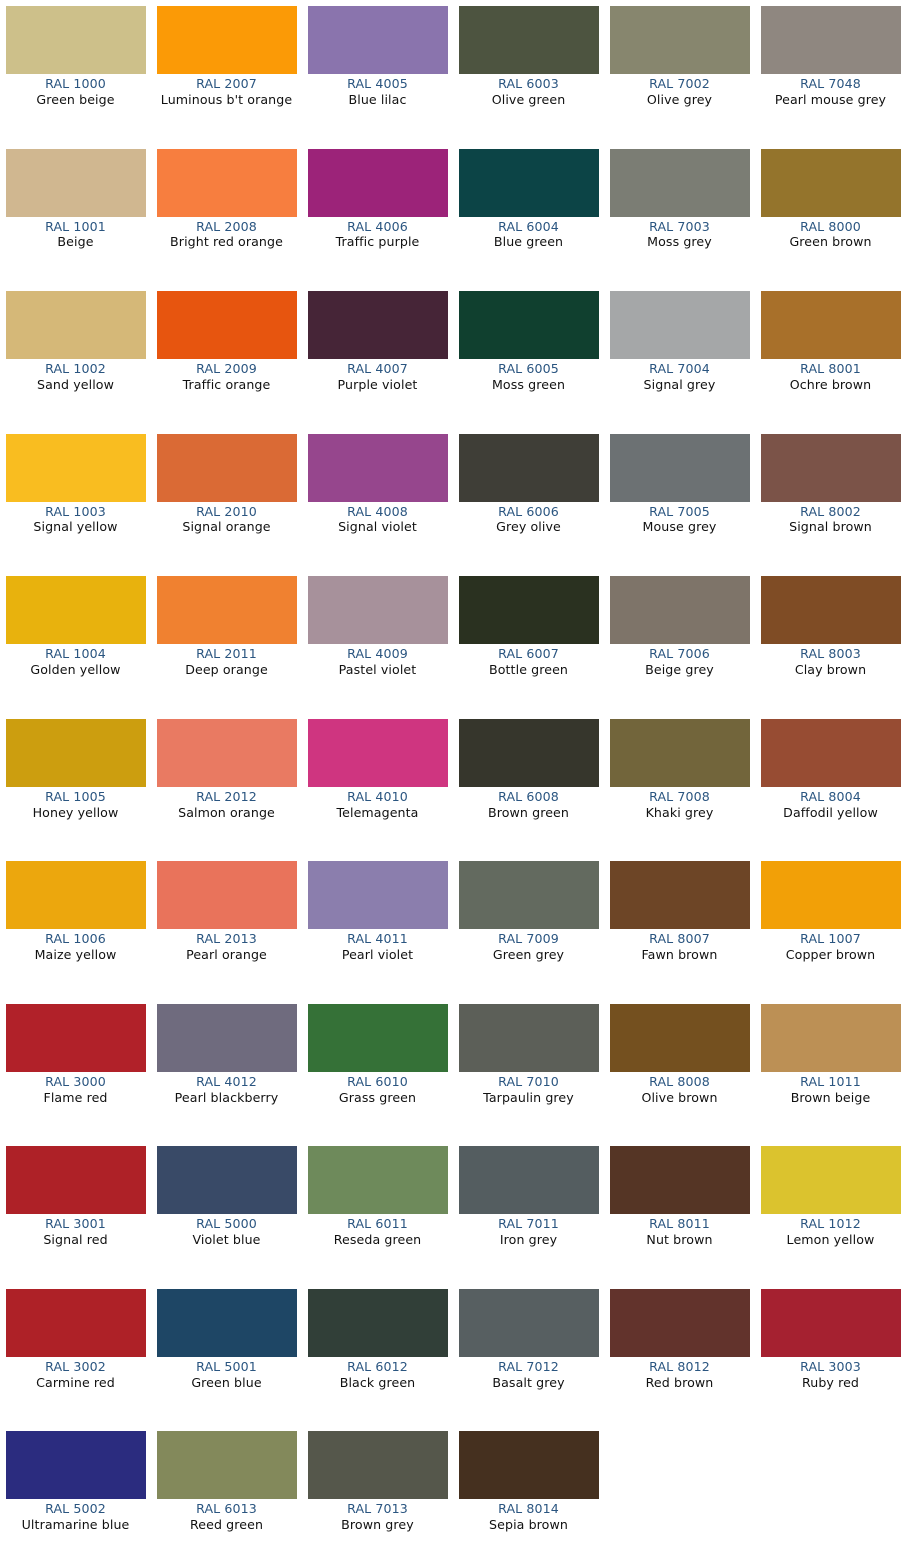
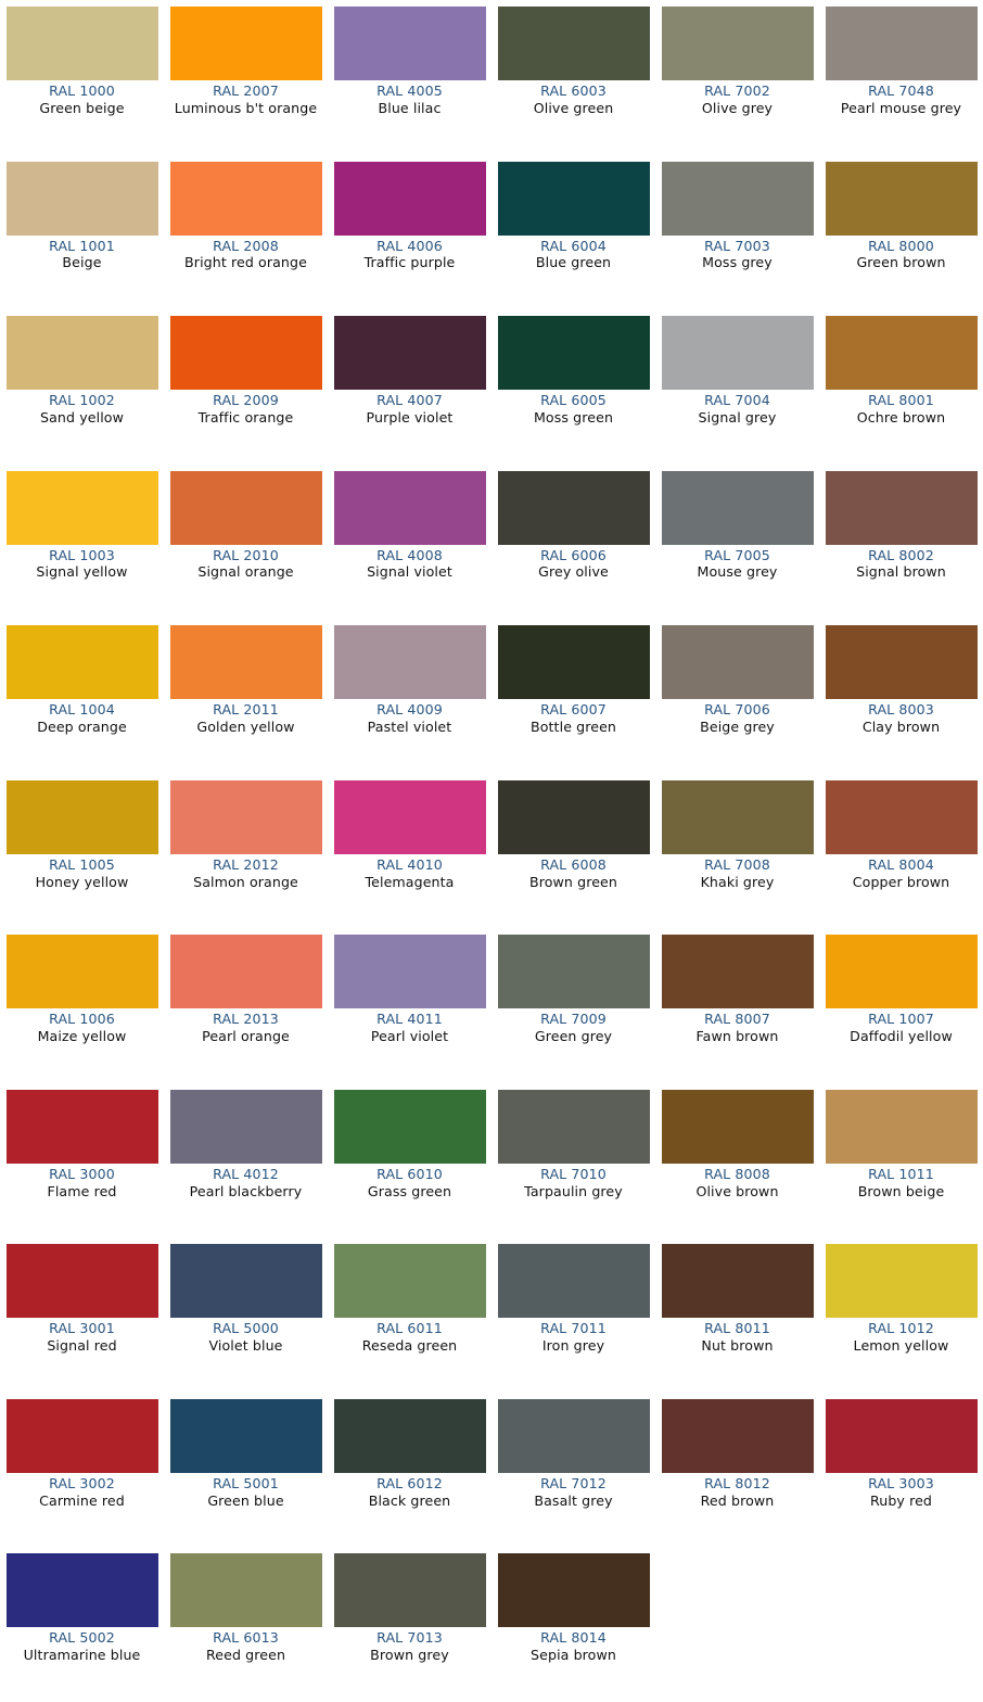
  RAL 1000
  Green beige
  RAL 2007
  Luminous b't orange
  RAL 4005
  Blue lilac
  RAL 6003
  Olive green
  RAL 7002
  Olive grey
  RAL 7048
  Pearl mouse grey
  RAL 1001
  Beige
  RAL 2008
  Bright red orange
  RAL 4006
  Traffic purple
  RAL 6004
  Blue green
  RAL 7003
  Moss grey
  RAL 8000
  Green brown
  RAL 1002
  Sand yellow
  RAL 2009
  Traffic orange
  RAL 4007
  Purple violet
  RAL 6005
  Moss green
  RAL 7004
  Signal grey
  RAL 8001
  Ochre brown
  RAL 1003
  Signal yellow
  RAL 2010
  Signal orange
  RAL 4008
  Signal violet
  RAL 6006
  Grey olive
  RAL 7005
  Mouse grey
  RAL 8002
  Signal brown
  RAL 1004
- Golden yellow
+ Deep orange
  RAL 2011
- Deep orange
+ Golden yellow
  RAL 4009
  Pastel violet
  RAL 6007
  Bottle green
  RAL 7006
  Beige grey
  RAL 8003
  Clay brown
  RAL 1005
  Honey yellow
  RAL 2012
  Salmon orange
  RAL 4010
  Telemagenta
  RAL 6008
  Brown green
  RAL 7008
  Khaki grey
  RAL 8004
- Daffodil yellow
+ Copper brown
  RAL 1006
  Maize yellow
  RAL 2013
  Pearl orange
  RAL 4011
  Pearl violet
  RAL 7009
  Green grey
  RAL 8007
  Fawn brown
  RAL 1007
- Copper brown
+ Daffodil yellow
  RAL 3000
  Flame red
  RAL 4012
  Pearl blackberry
  RAL 6010
  Grass green
  RAL 7010
  Tarpaulin grey
  RAL 8008
  Olive brown
  RAL 1011
  Brown beige
  RAL 3001
  Signal red
  RAL 5000
  Violet blue
  RAL 6011
  Reseda green
  RAL 7011
  Iron grey
  RAL 8011
  Nut brown
  RAL 1012
  Lemon yellow
  RAL 3002
  Carmine red
  RAL 5001
  Green blue
  RAL 6012
  Black green
  RAL 7012
  Basalt grey
  RAL 8012
  Red brown
  RAL 3003
  Ruby red
  RAL 5002
  Ultramarine blue
  RAL 6013
  Reed green
  RAL 7013
  Brown grey
  RAL 8014
  Sepia brown
